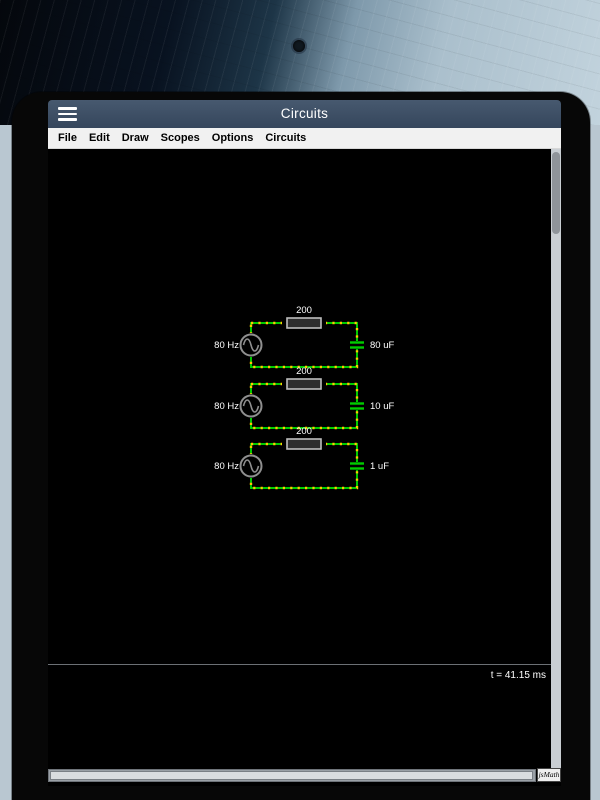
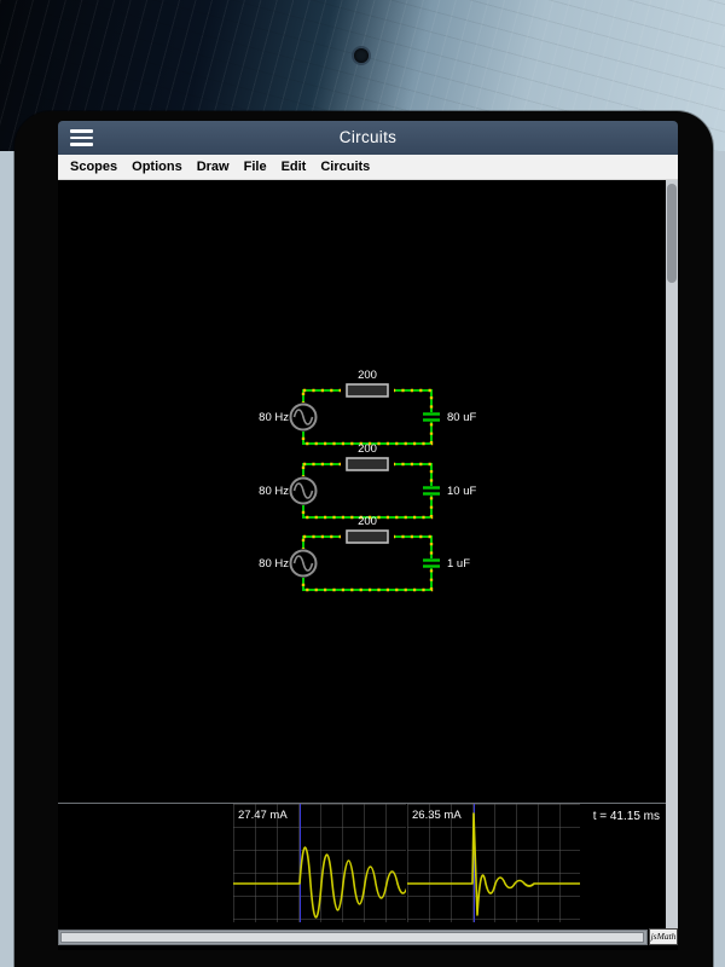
  Circuits
- File
+ Scopes
- Edit
+ Options
  Draw
- Scopes
+ File
- Options
+ Edit
  Circuits
  200
  80 Hz
  80 uF
  200
  80 Hz
  10 uF
  200
  80 Hz
  1 uF
+ 27.47 mA
+ 26.35 mA
  t = 41.15 ms
  jsMath
